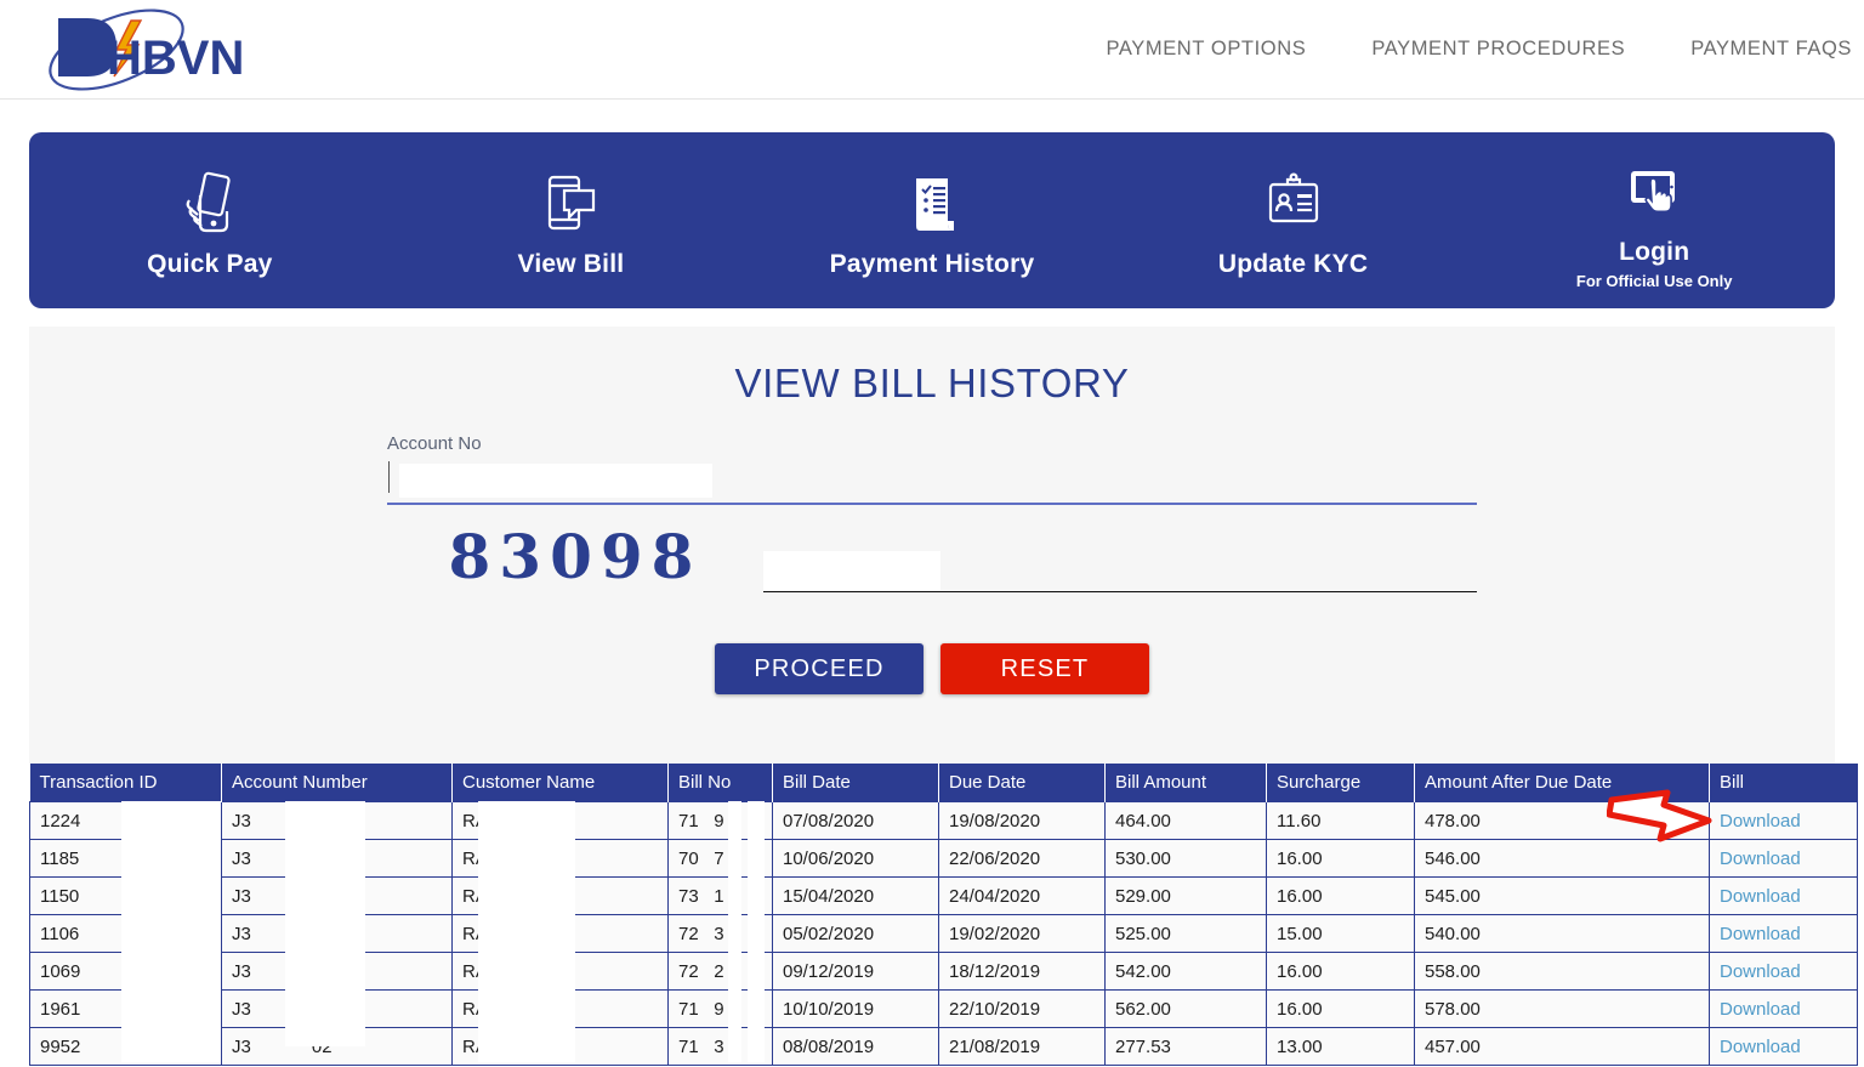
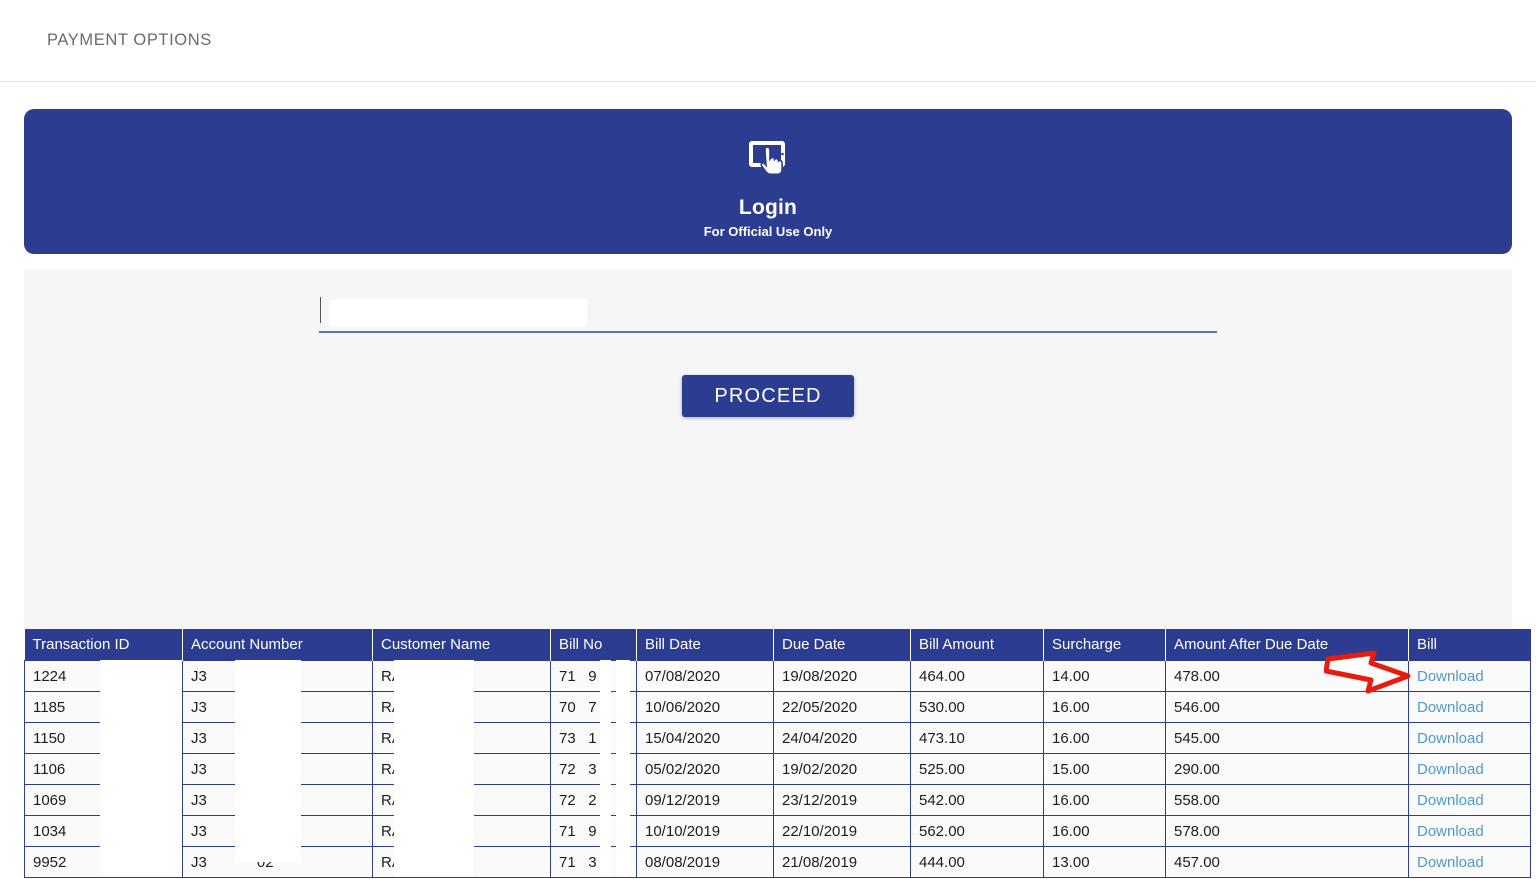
- HBVN
  PAYMENT OPTIONS
- PAYMENT PROCEDURES
- PAYMENT FAQS
- Quick Pay
- View Bill
- Payment History
- Update KYC
  Login
  For Official Use Only
- VIEW BILL HISTORY
- Account No
- 83098
  PROCEED
- RESET
  Transaction ID	Account Number	Customer Name	Bill No	Bill Date	Due Date	Bill Amount	Surcharge	Amount After Due Date	Bill
- 1224	J3	R	71 9	07/08/2020	19/08/2020	464.00	11.60	478.00	Download
+ 1224	J3	R	71 9	07/08/2020	19/08/2020	464.00	14.00	478.00	Download
- 1185	J3	R	70 7	10/06/2020	22/06/2020	530.00	16.00	546.00	Download
+ 1185	J3	R	70 7	10/06/2020	22/05/2020	530.00	16.00	546.00	Download
- 1150	J3	R	73 1	15/04/2020	24/04/2020	529.00	16.00	545.00	Download
+ 1150	J3	R	73 1	15/04/2020	24/04/2020	473.10	16.00	545.00	Download
- 1106	J3	R	72 3	05/02/2020	19/02/2020	525.00	15.00	540.00	Download
+ 1106	J3	R	72 3	05/02/2020	19/02/2020	525.00	15.00	290.00	Download
- 1069	J3	R	72 2	09/12/2019	18/12/2019	542.00	16.00	558.00	Download
+ 1069	J3	R	72 2	09/12/2019	23/12/2019	542.00	16.00	558.00	Download
- 1961	J3	R	71 9	10/10/2019	22/10/2019	562.00	16.00	578.00	Download
+ 1034	J3	R	71 9	10/10/2019	22/10/2019	562.00	16.00	578.00	Download
- 9952	J3 02	R	71 3	08/08/2019	21/08/2019	277.53	13.00	457.00	Download
+ 9952	J3 02	R	71 3	08/08/2019	21/08/2019	444.00	13.00	457.00	Download
